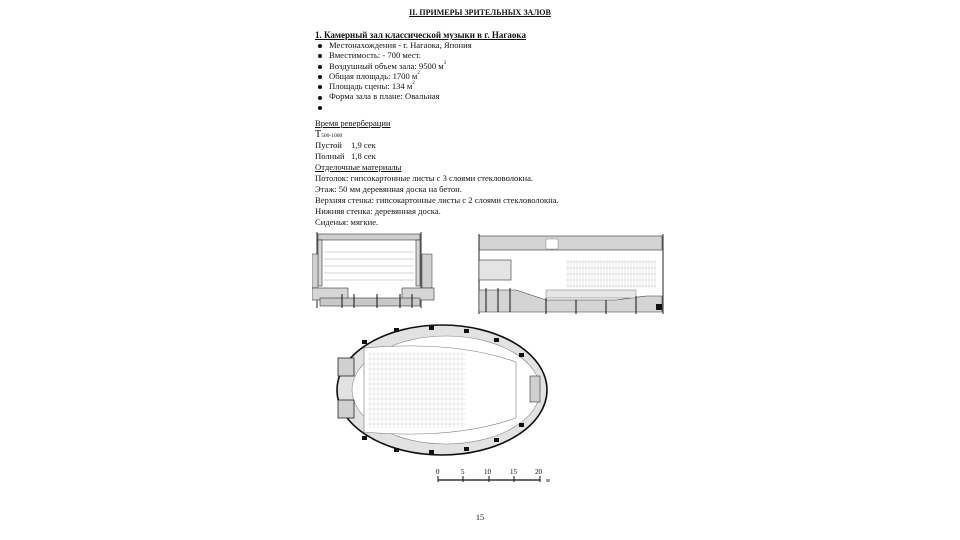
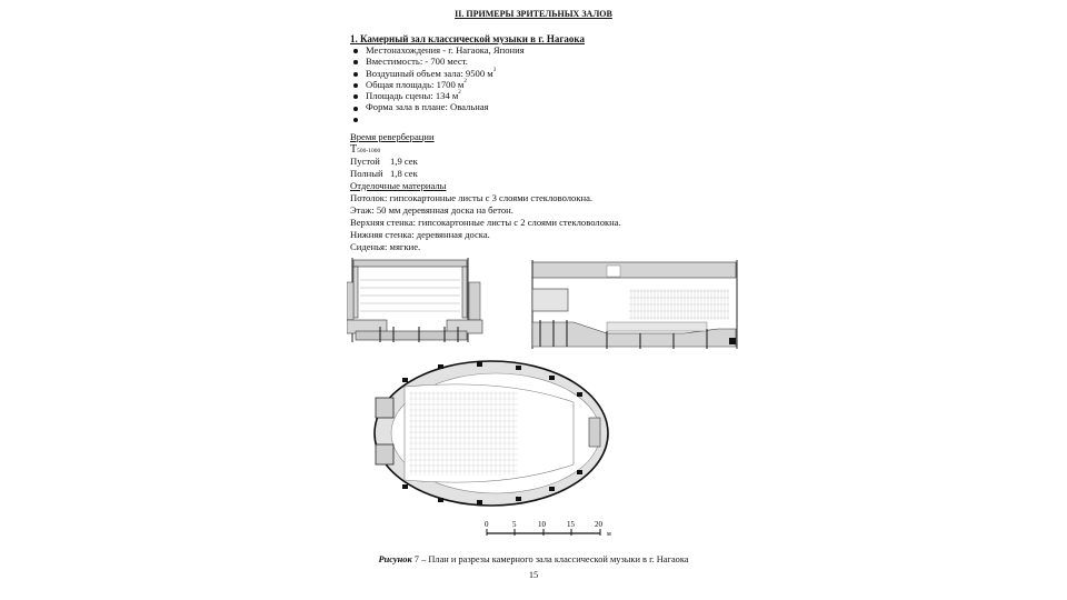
  II. ПРИМЕРЫ ЗРИТЕЛЬНЫХ ЗАЛОВ
  1. Камерный зал классической музыки в г. Нагаока
  Местонахождения - г. Нагаока, Япония
  Вместимость: - 700 мест.
  Воздушный объем зала: 9500 м
  Общая площадь: 1700 м
  Площадь сцены: 134 м
  Форма зала в плане: Овальная
  Время реверберации
  Пустой 1,9 сек
  Полный 1,8 сек
  Отделочные материалы
  Потолок: гипсокартонные листы с 3 слоями стекловолокна.
  Этаж: 50 мм деревянная доска на бетон.
  Верхняя стенка: гипсокартонные листы с 2 слоями стекловолокна.
  Нижняя стенка: деревянная доска.
  Сиденья: мягкие.
  0
  5
  10
  15
  20
+ Рисунок 7 – План и разрезы камерного зала классической музыки в г. Нагаока
  15
